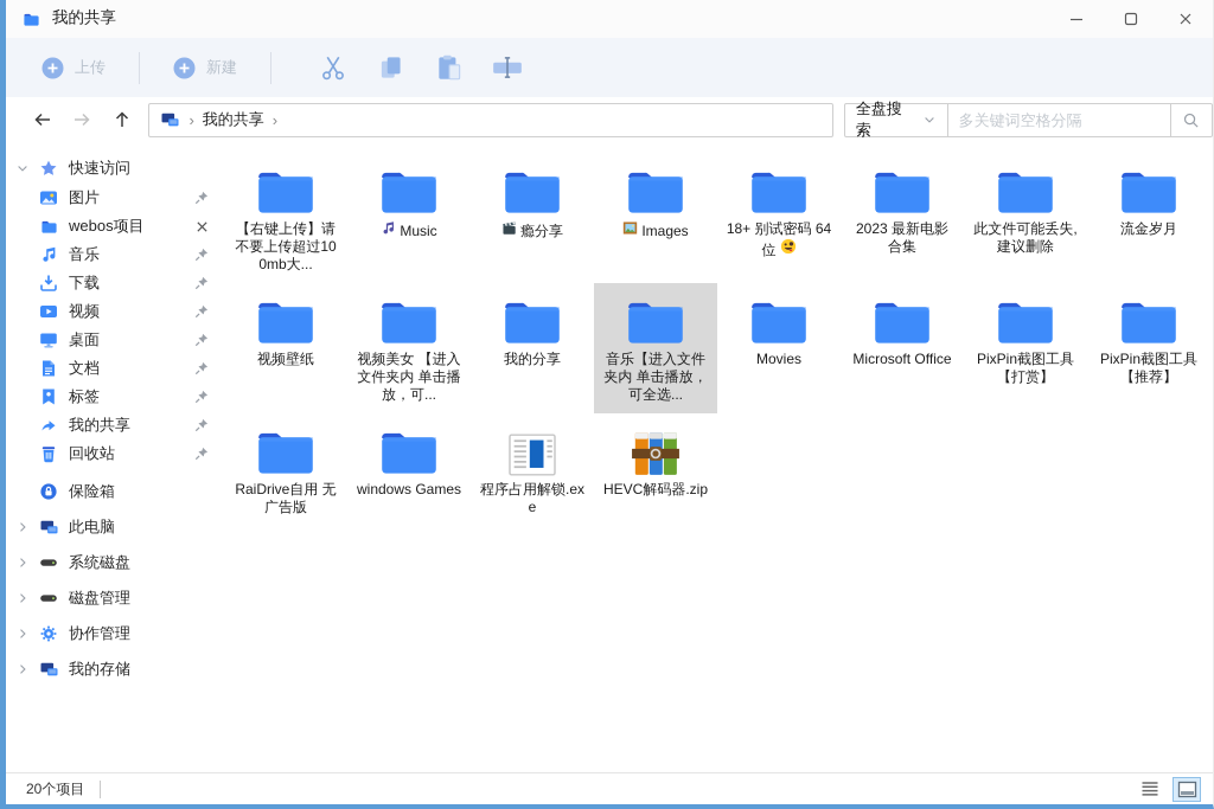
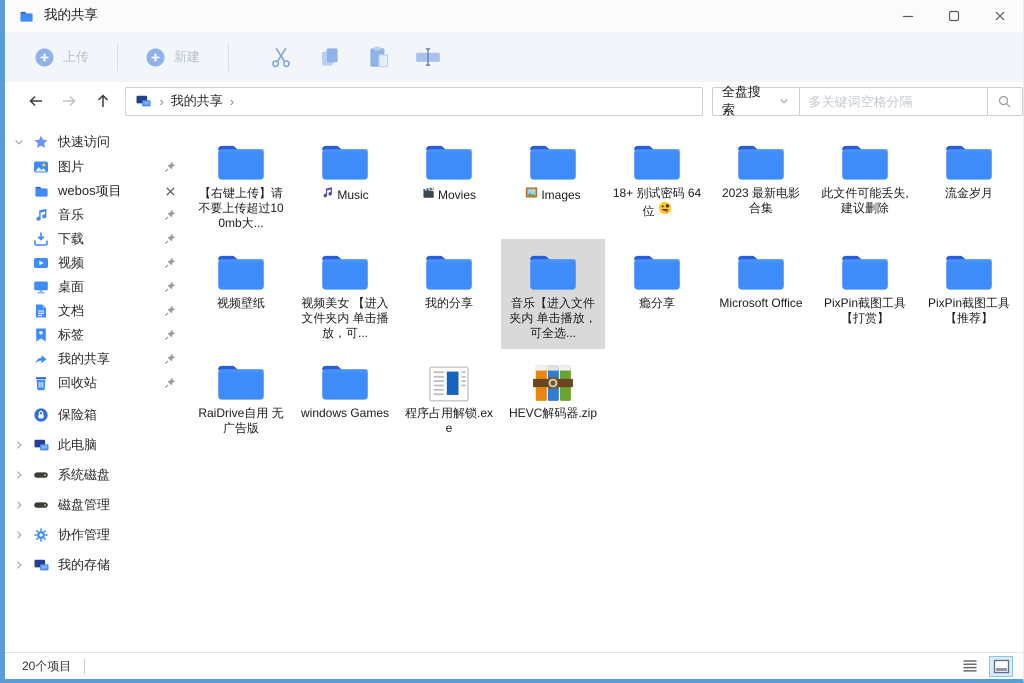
  我的共享
  上传
  新建
  ›
  我的共享
  ›
  全盘搜索
  多关键词空格分隔
  快速访问
  图片
  webos项目
  音乐
  下载
  视频
  桌面
  文档
  标签
  我的共享
  回收站
  保险箱
  此电脑
  系统磁盘
  磁盘管理
  协作管理
  我的存储
  【右键上传】请不要上传超过100mb大...
  Music
- 瘾分享
+ Movies
  Images
  18+ 别试密码 64位
  2023 最新电影合集
  此文件可能丢失,建议删除
  流金岁月
  视频壁纸
  视频美女 【进入文件夹内 单击播放，可...
  我的分享
  音乐【进入文件夹内 单击播放，可全选...
- Movies
+ 瘾分享
  Microsoft Office
  PixPin截图工具【打赏】
  PixPin截图工具【推荐】
  RaiDrive自用 无广告版
  windows Games
  程序占用解锁.exe
  HEVC解码器.zip
  20个项目
